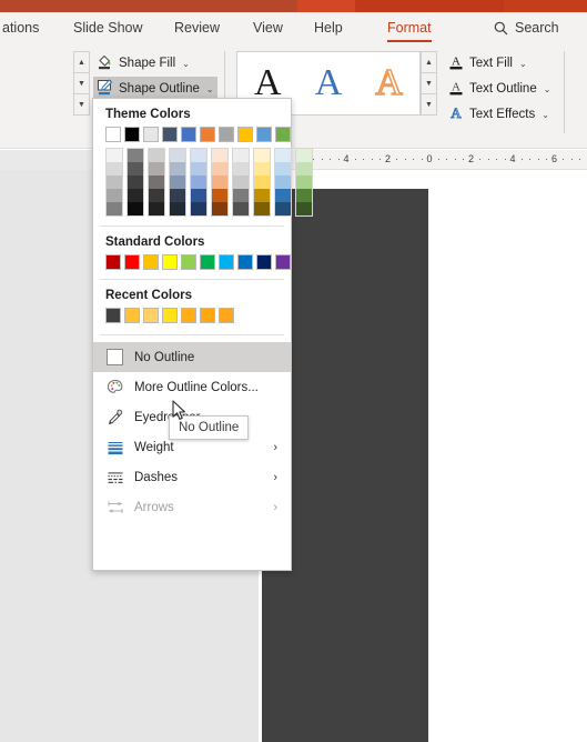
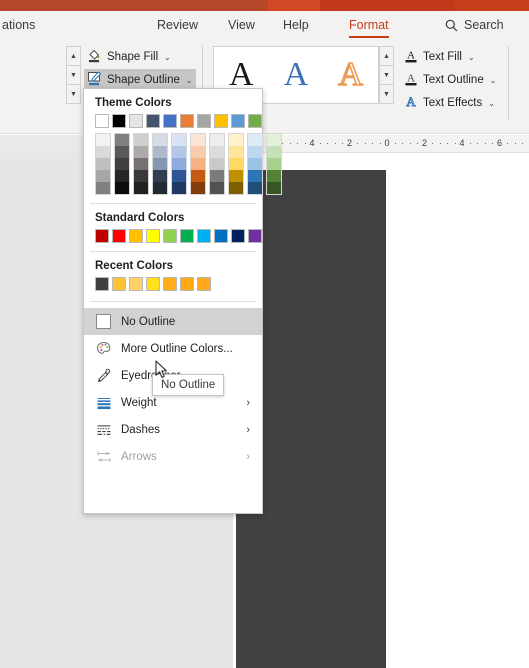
  ations
- Slide Show
  Review
  View
  Help
  Format
  Search
  Shape Fill
  ⌄
  Shape Outline
  ⌄
  A
  A
  A
  A
  Text Fill
  ⌄
  A
  Text Outline
  ⌄
  A
  Text Effects
  ⌄
  4
  2
  0
  2
  4
  6
  Theme Colors
  Standard Colors
  Recent Colors
  No Outline
  More Outline Colors...
  Weight
  ›
  Dashes
  ›
  Arrows
  ›
  No Outline
